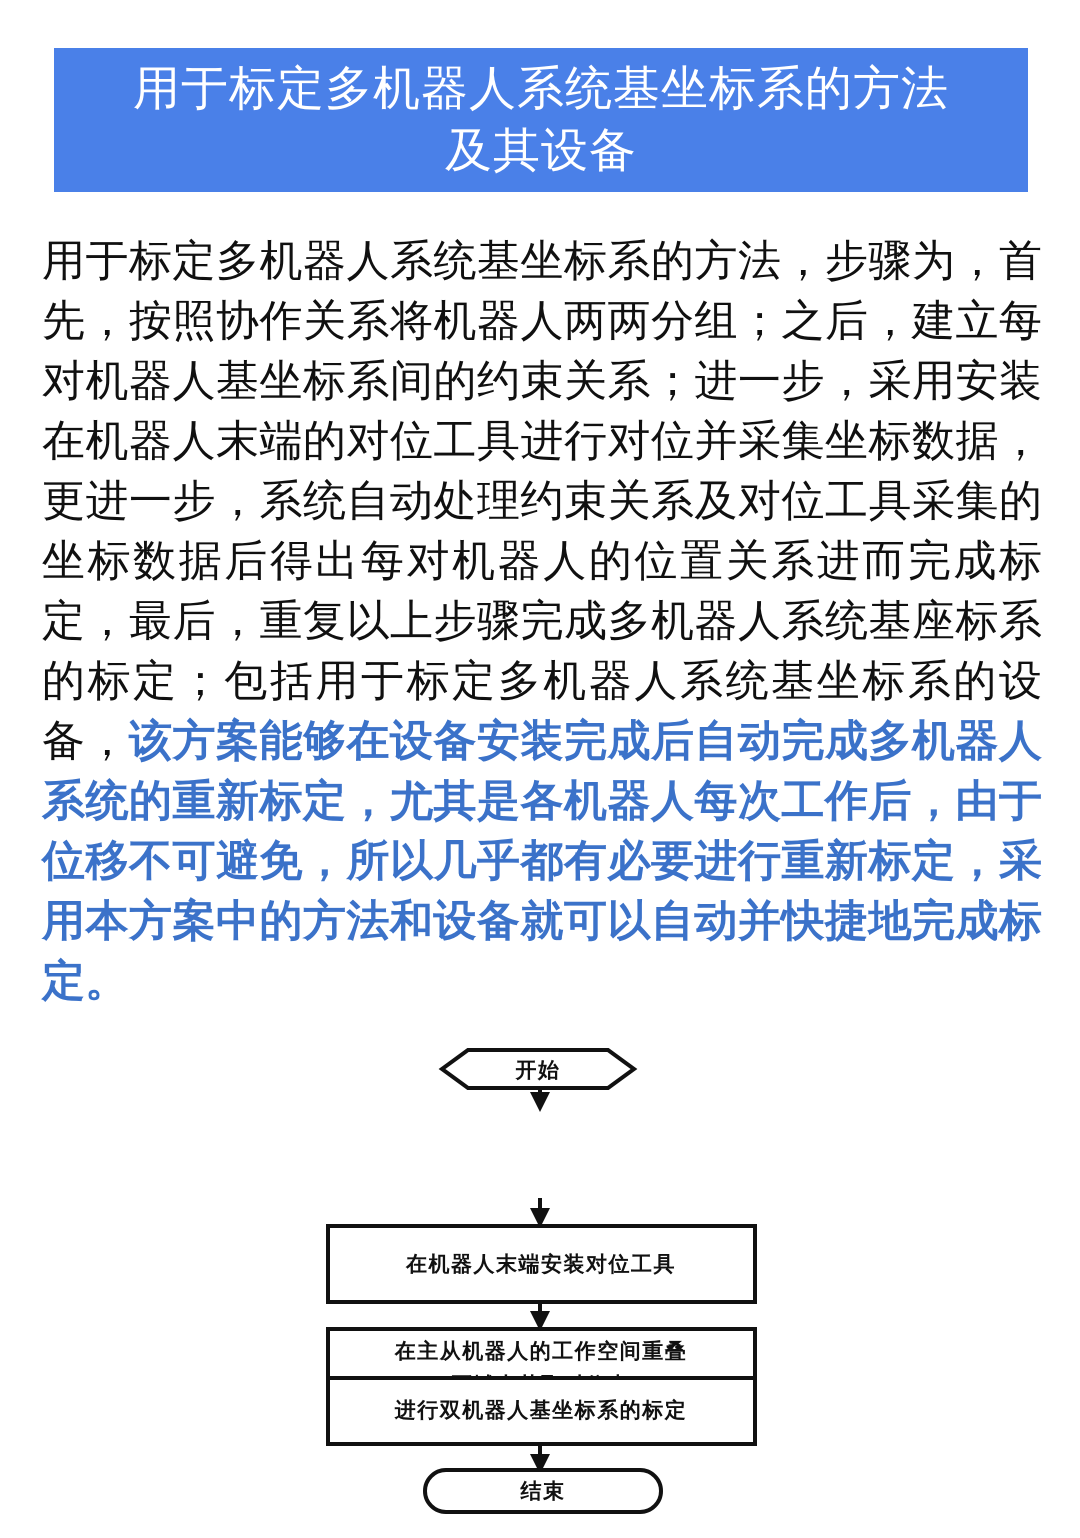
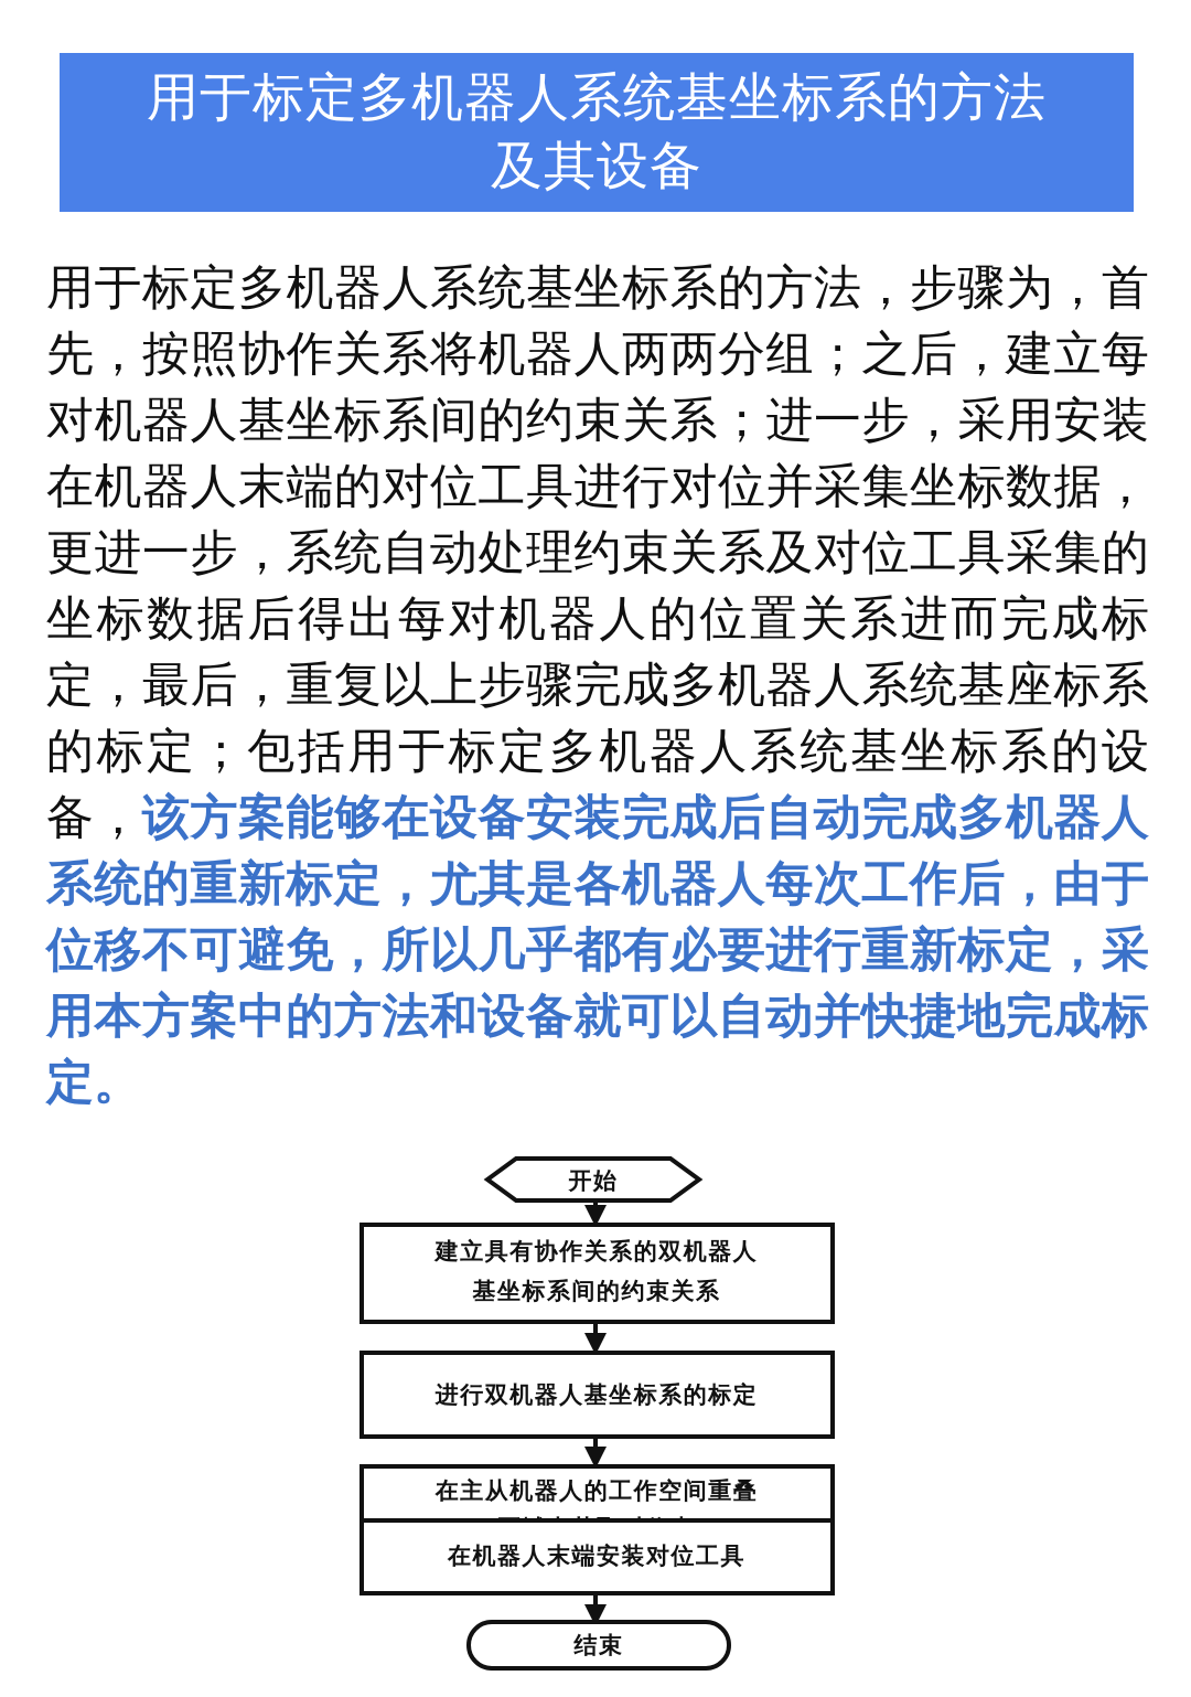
  用于标定多机器人系统基坐标系的方法及其设备
  用于标定多机器人系统基坐标系的方法，步骤为，首先，按照协作关系将机器人两两分组；之后，建立每对机器人基坐标系间的约束关系；进一步，采用安装在机器人末端的对位工具进行对位并采集坐标数据，更进一步，系统自动处理约束关系及对位工具采集的坐标数据后得出每对机器人的位置关系进而完成标定，最后，重复以上步骤完成多机器人系统基座标系的标定；包括用于标定多机器人系统基坐标系的设备，该方案能够在设备安装完成后自动完成多机器人系统的重新标定，尤其是各机器人每次工作后，由于位移不可避免，所以几乎都有必要进行重新标定，采用本方案中的方法和设备就可以自动并快捷地完成标定。
  开始
+ 建立具有协作关系的双机器人
+ 基坐标系间的约束关系
- 在机器人末端安装对位工具
+ 进行双机器人基坐标系的标定
  在主从机器人的工作空间重叠
- 进行双机器人基坐标系的标定
+ 在机器人末端安装对位工具
  结束
